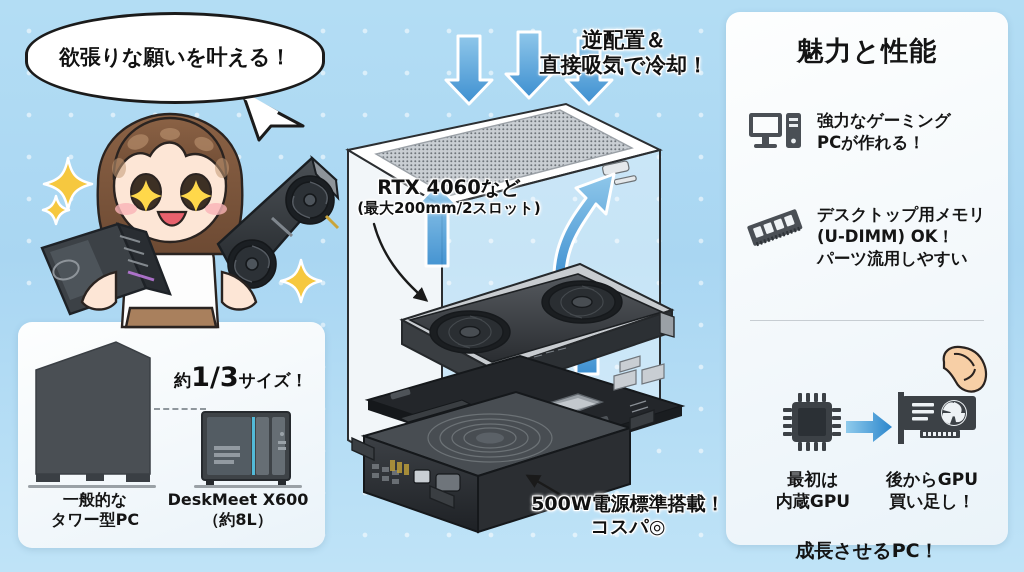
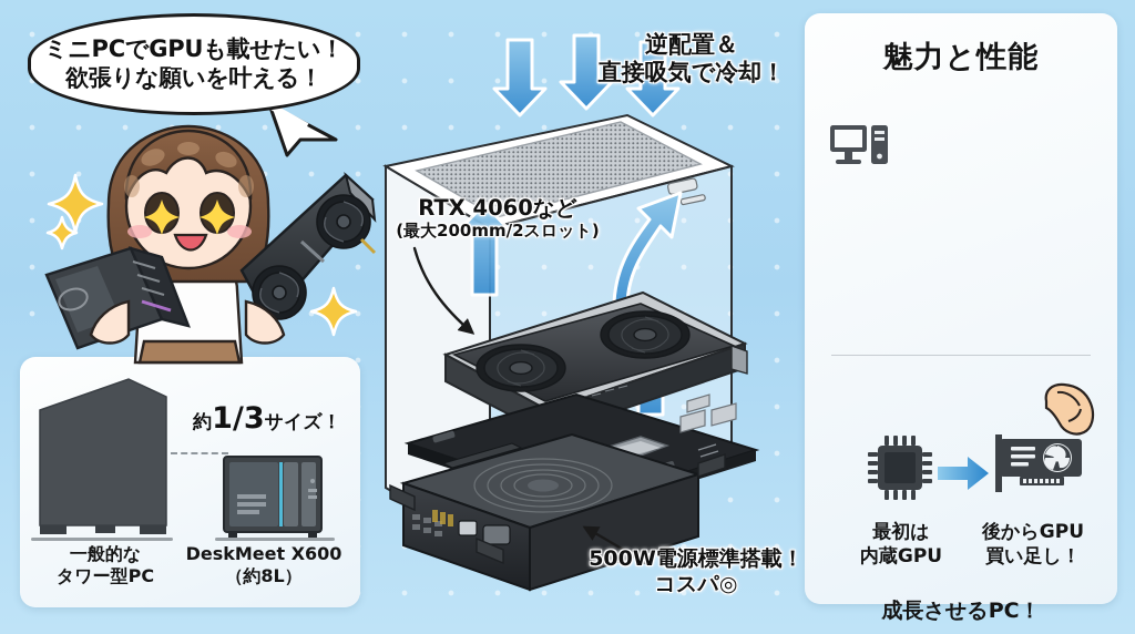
  逆配置＆
  直接吸気で冷却！
  RTX 4060など
  (最大200mm/2スロット)
  500W電源標準搭載！
  コスパ◎
+ ミニPCでGPUも載せたい！
  欲張りな願いを叶える！
  約1/3サイズ！
  一般的な
  タワー型PC
  DeskMeet X600
  （約8L）
  魅力と性能
- 強力なゲーミング
- PCが作れる！
- デスクトップ用メモリ
- (U-DIMM) OK！
- パーツ流用しやすい
  最初は
  内蔵GPU
  後からGPU
  買い足し！
  成長させるPC！
